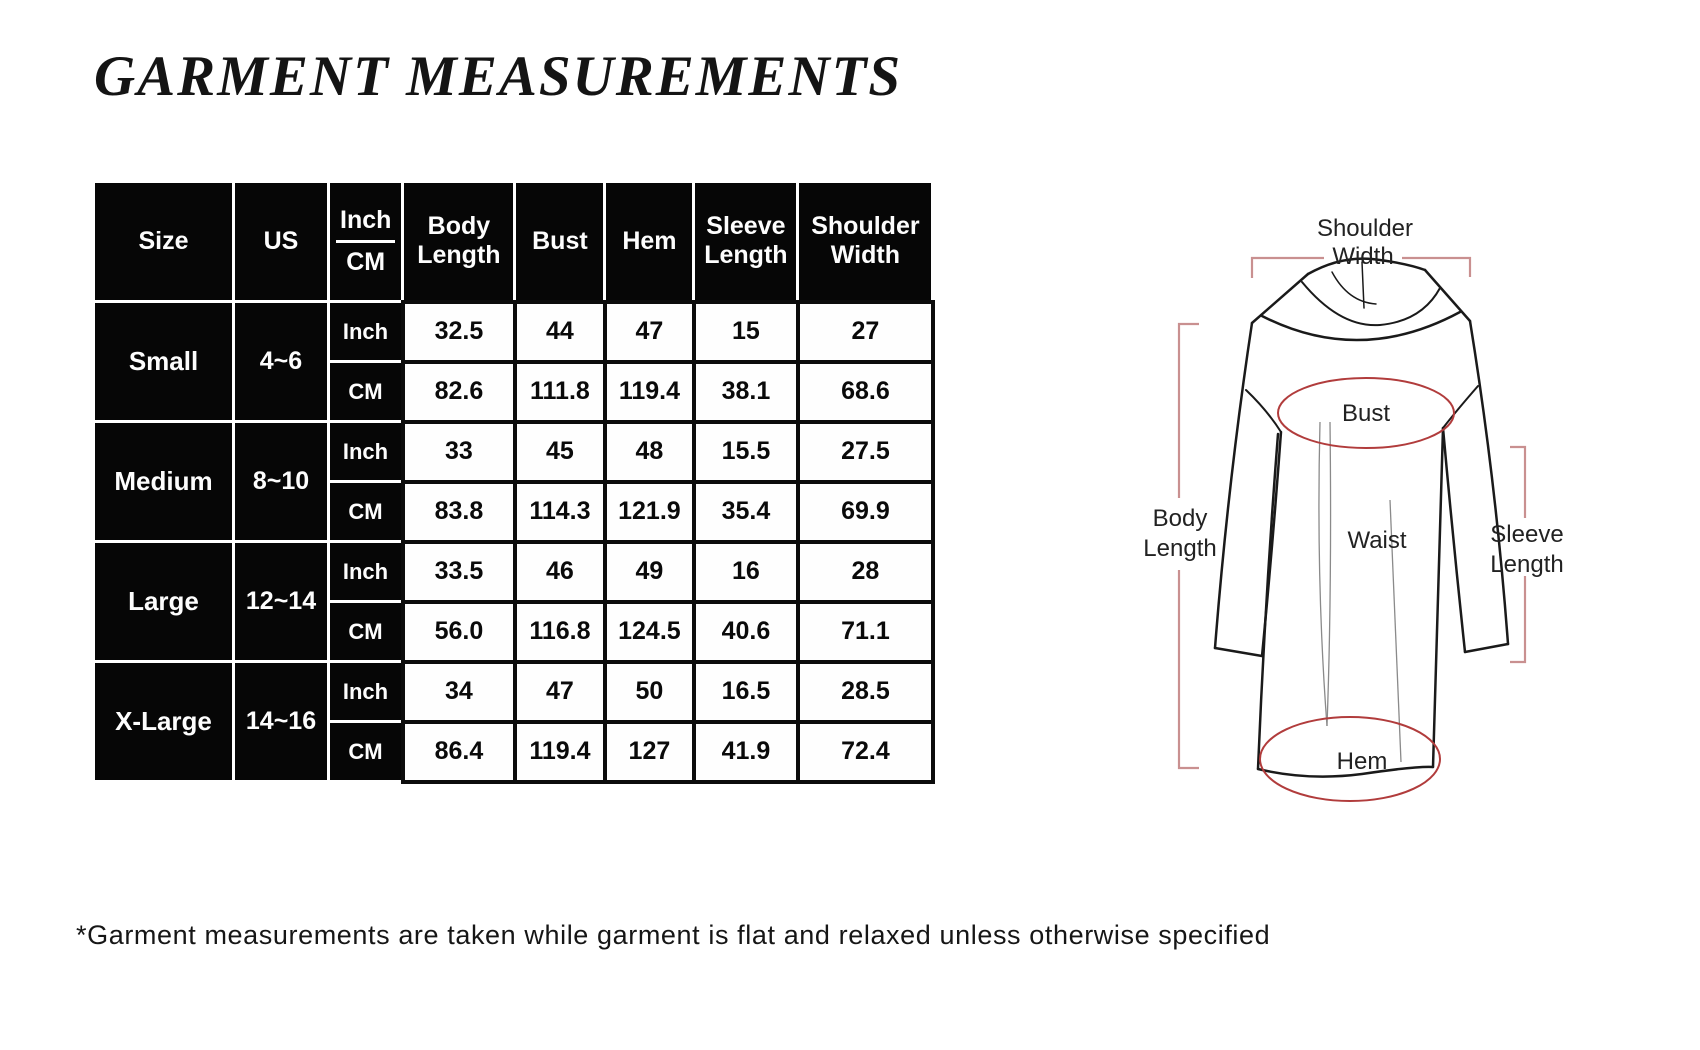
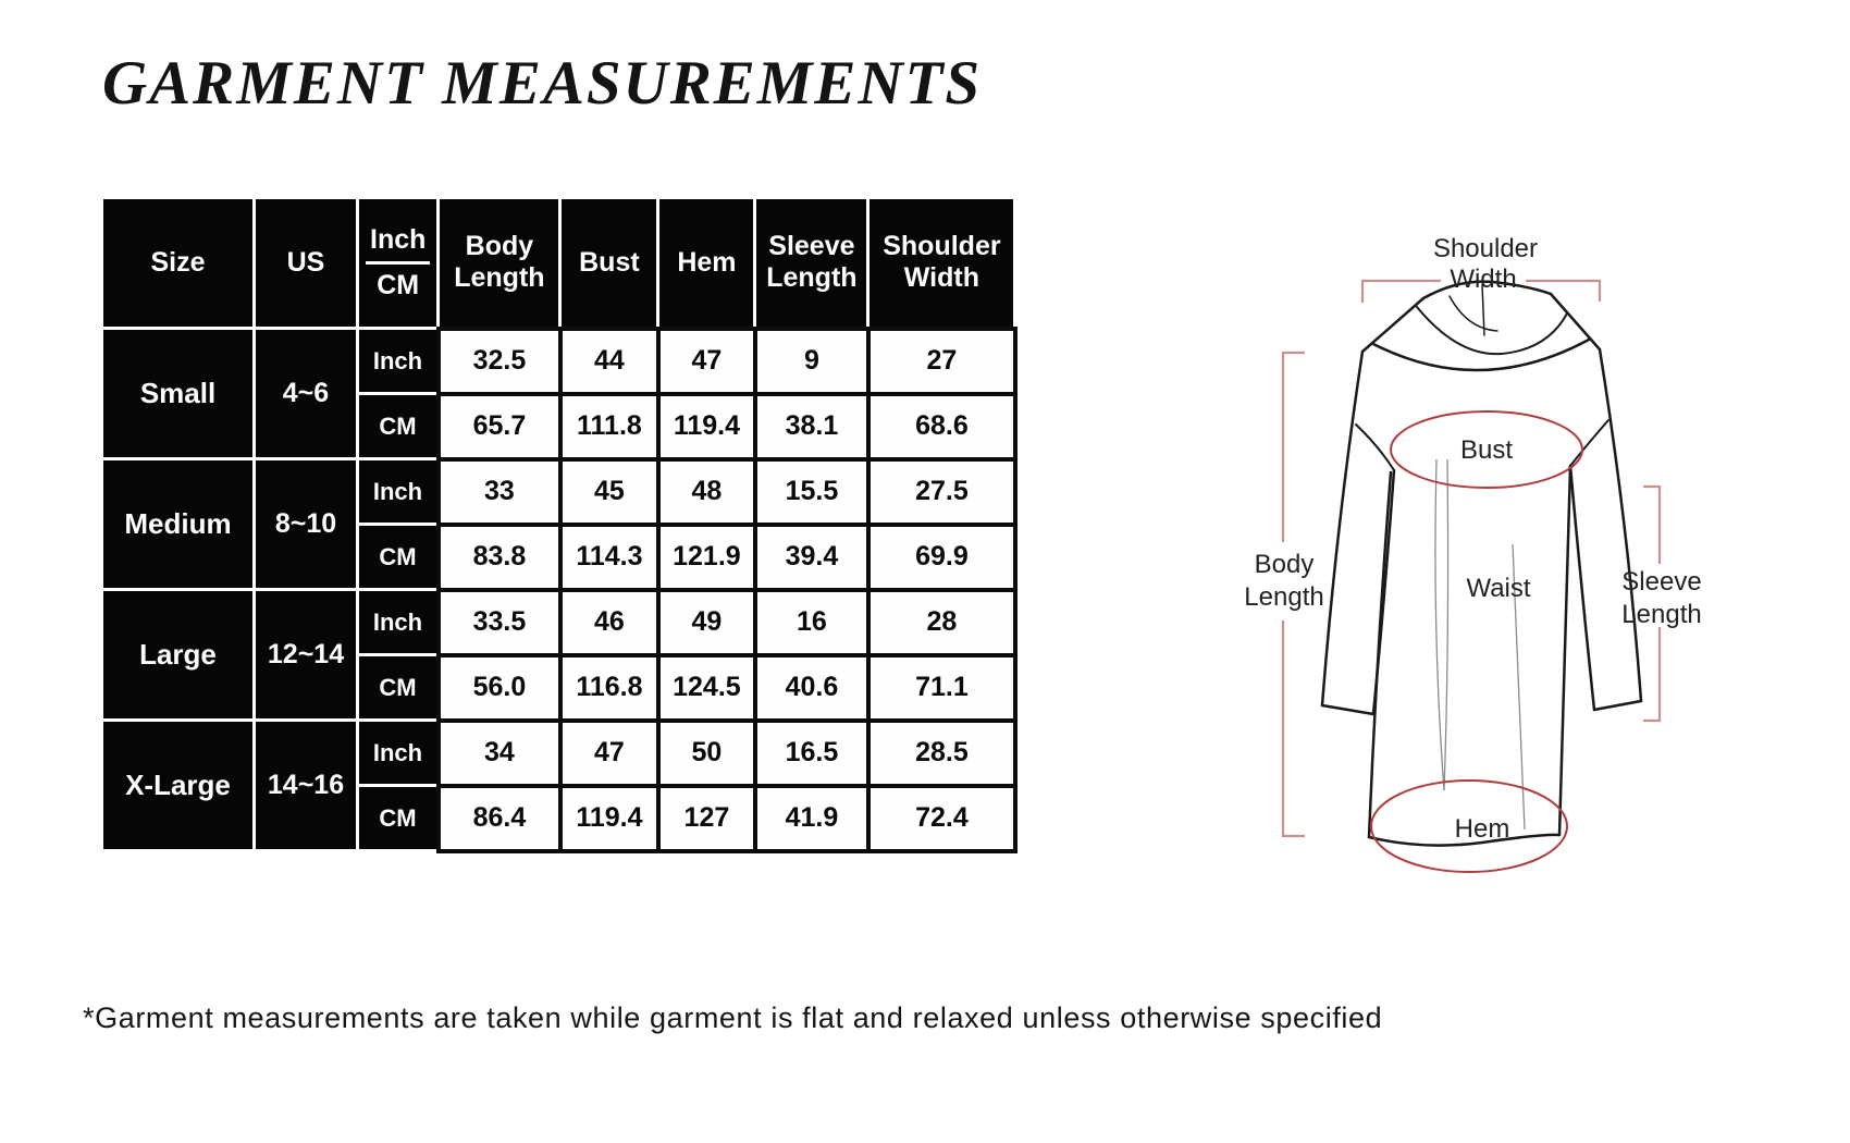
  GARMENT MEASUREMENTS
  Size	US	Inch CM	Body Length	Bust	Hem	Sleeve Length	Shoulder Width
- Small	4~6	Inch	32.5	44	47	15	27
+ Small	4~6	Inch	32.5	44	47	9	27
- CM	82.6	111.8	119.4	38.1	68.6
+ CM	65.7	111.8	119.4	38.1	68.6
  Medium	8~10	Inch	33	45	48	15.5	27.5
- CM	83.8	114.3	121.9	35.4	69.9
+ CM	83.8	114.3	121.9	39.4	69.9
  Large	12~14	Inch	33.5	46	49	16	28
  CM	56.0	116.8	124.5	40.6	71.1
  X-Large	14~16	Inch	34	47	50	16.5	28.5
  CM	86.4	119.4	127	41.9	72.4
  Shoulder
  Width
  Bust
  Body
  Length
  Waist
  Sleeve
  Length
  Hem
  *Garment measurements are taken while garment is flat and relaxed unless otherwise specified
